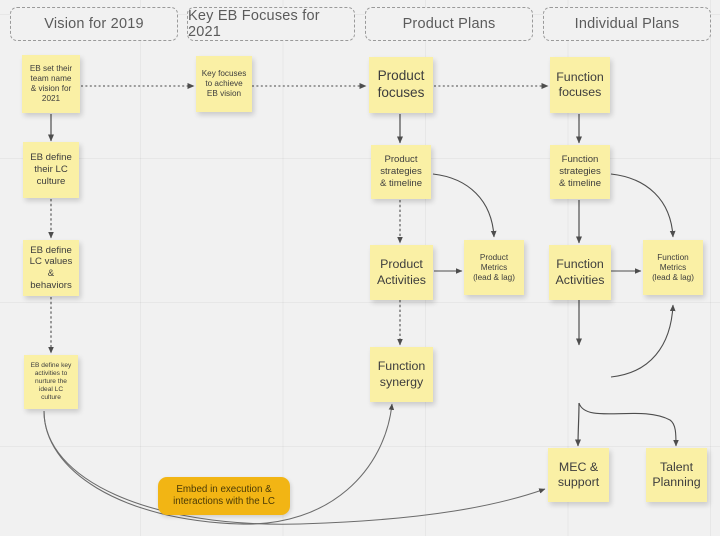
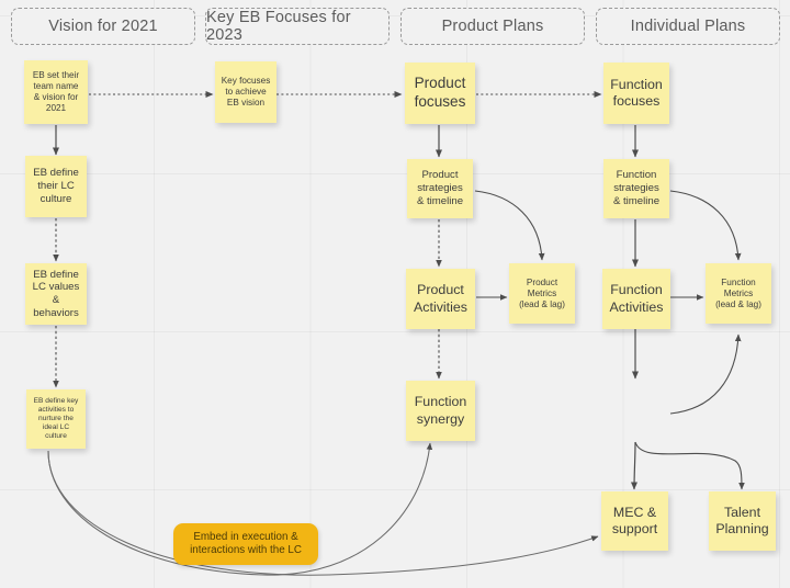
- Vision for 2019
+ Vision for 2021
- Key EB Focuses for 2021
+ Key EB Focuses for 2023
  Product Plans
  Individual Plans
  EB set their
  team name
  & vision for
  2021
  EB define
  their LC
  culture
  EB define
  LC values &
  behaviors
  Key focuses
  to achieve
  EB vision
  Product
  focuses
  Product
  strategies
  & timeline
  Product
  Activities
  Product
  Metrics
  (lead & lag)
  Function
  synergy
  Function
  focuses
  Function
  strategies
  & timeline
  Function
  Activities
  Function
  Metrics
  (lead & lag)
  MEC &
  support
  Talent
  Planning
  Embed in execution &
  interactions with the LC
